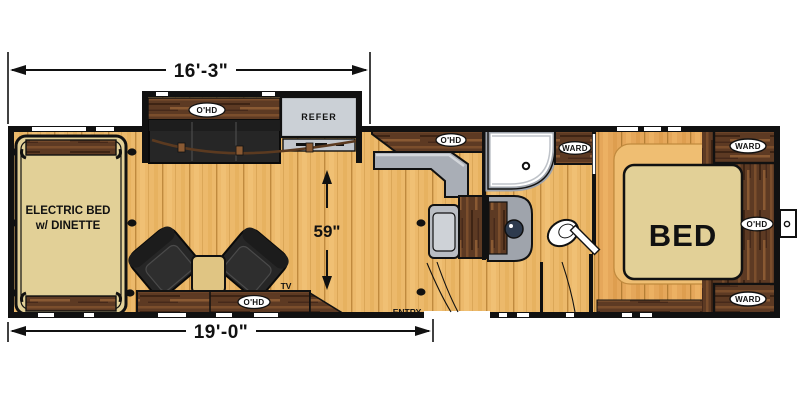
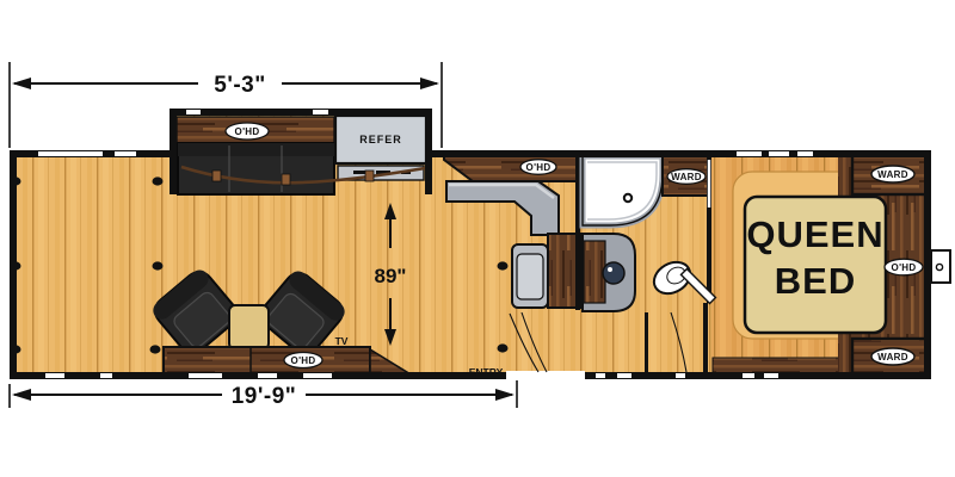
- 16'-3"
+ 5'-3"
- 19'-0"
+ 19'-9"
+ QUEEN
  BED
  WARD
  WARD
  O'HD
- ELECTRIC BED
- w/ DINETTE
  O'HD
  REFER
- 59"
+ 89"
  O'HD
  TV
  O'HD
  WARD
  ENTRY
